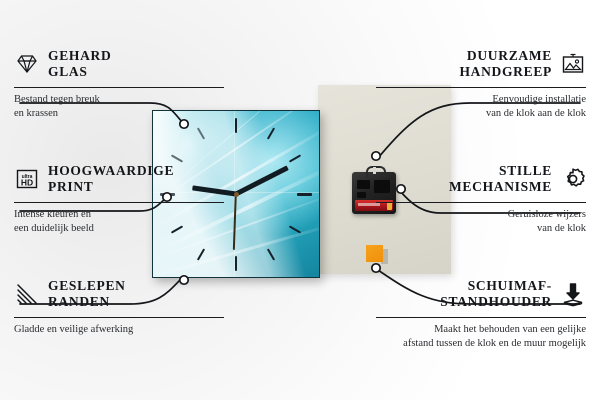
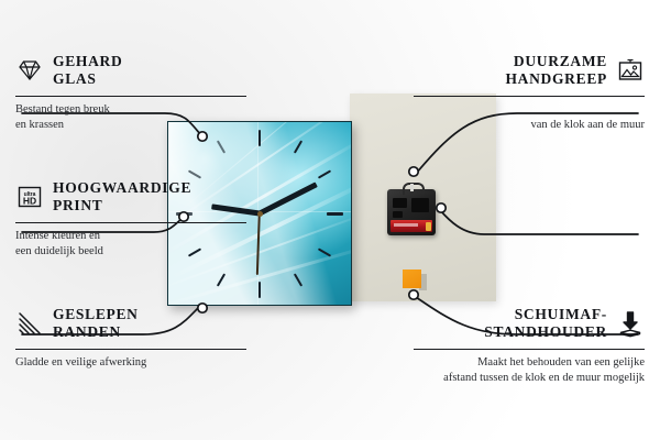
  GEHARD
  GLAS
  Bestand tegen breuk
  en krassen
  HD
  HOOGWAARDIGE
  PRINT
  Intense kleuren en
  een duidelijk beeld
  GESLEPEN
  RANDEN
  Gladde en veilige afwerking
  DUURZAME
  HANDGREEP
- Eenvoudige installatie
- van de klok aan de klok
+ van de klok aan de muur
- STILLE
- MECHANISME
- Geruisloze wijzers
- van de klok
  SCHUIMAF-
  STANDHOUDER
  Maakt het behouden van een gelijke
  afstand tussen de klok en de muur mogelijk
